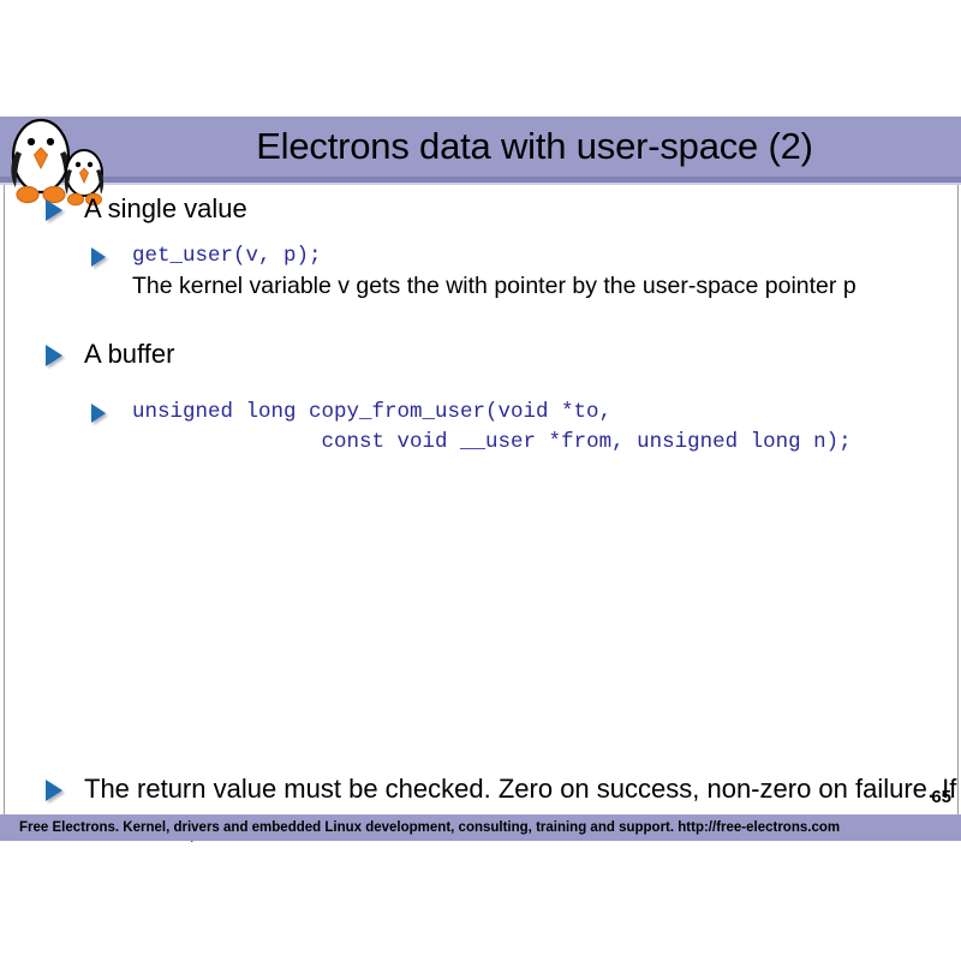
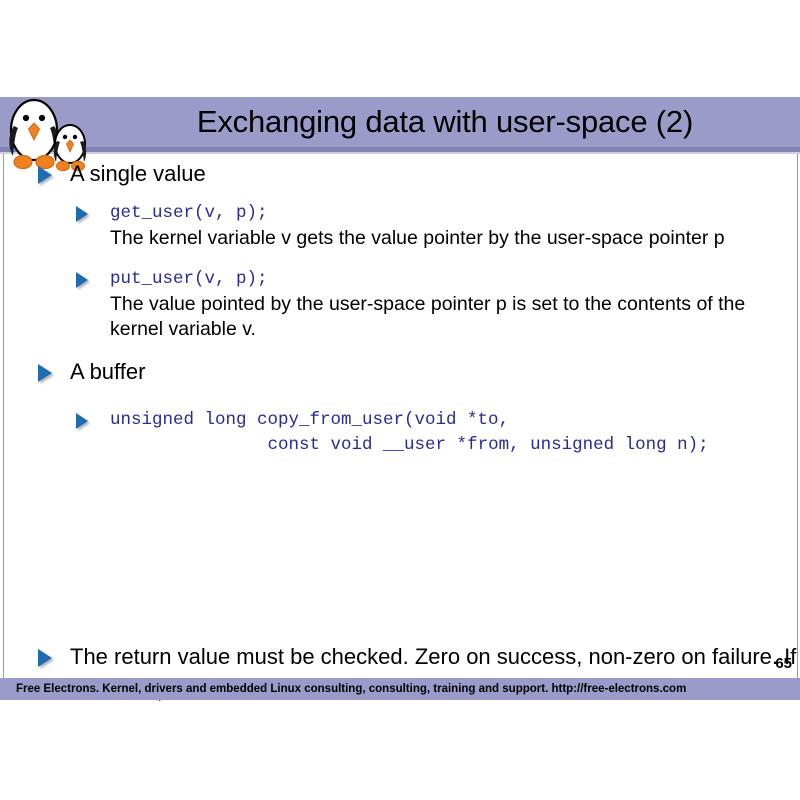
- Electrons data with user-space (2)
+ Exchanging data with user-space (2)
  A single value
  get_user(v, p);
- The kernel variable v gets the with pointer by the user-space pointer p
+ The kernel variable v gets the value pointer by the user-space pointer p
+ put_user(v, p);
+ The value pointed by the user-space pointer p is set to the contents of the kernel variable v.
  A buffer
  unsigned long copy_from_user(void *to,
  const void __user *from, unsigned long n);
  65
- Free Electrons. Kernel, drivers and embedded Linux development, consulting, training and support. http://free-electrons.com
+ Free Electrons. Kernel, drivers and embedded Linux consulting, consulting, training and support. http://free-electrons.com
